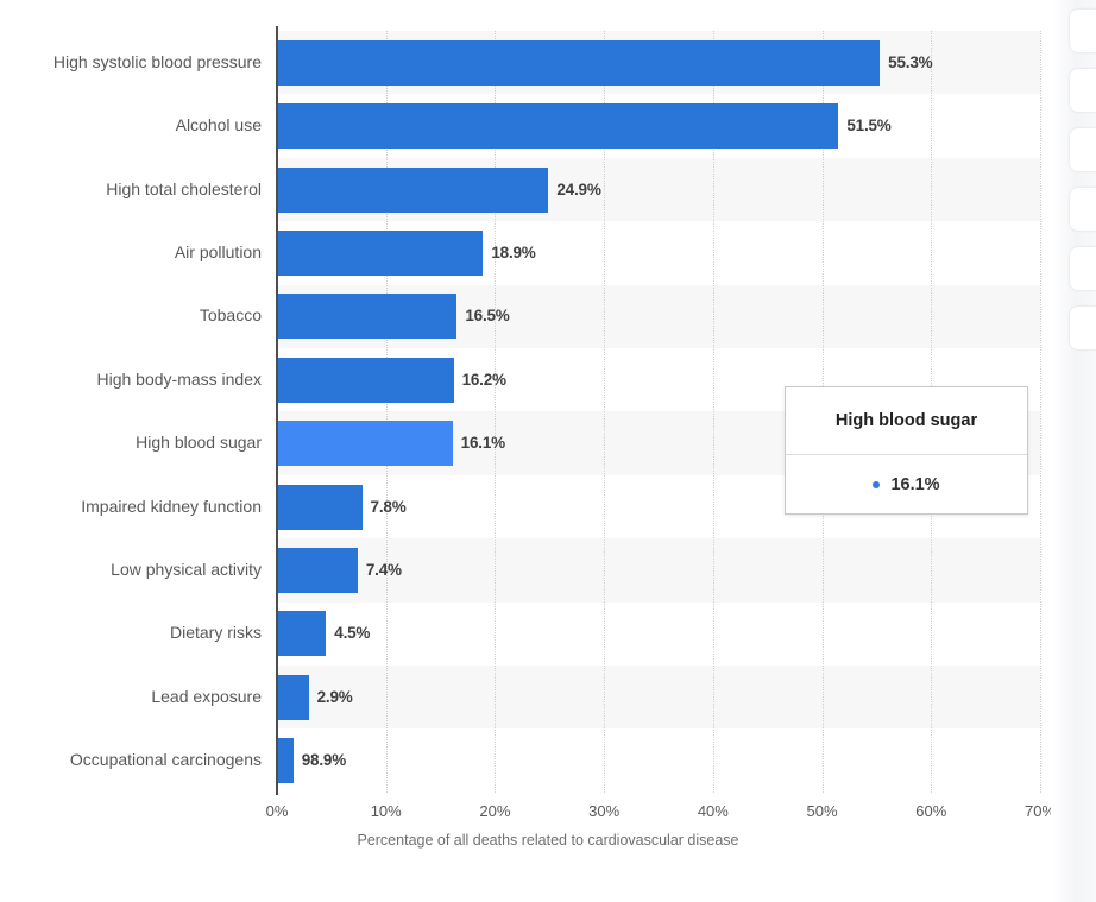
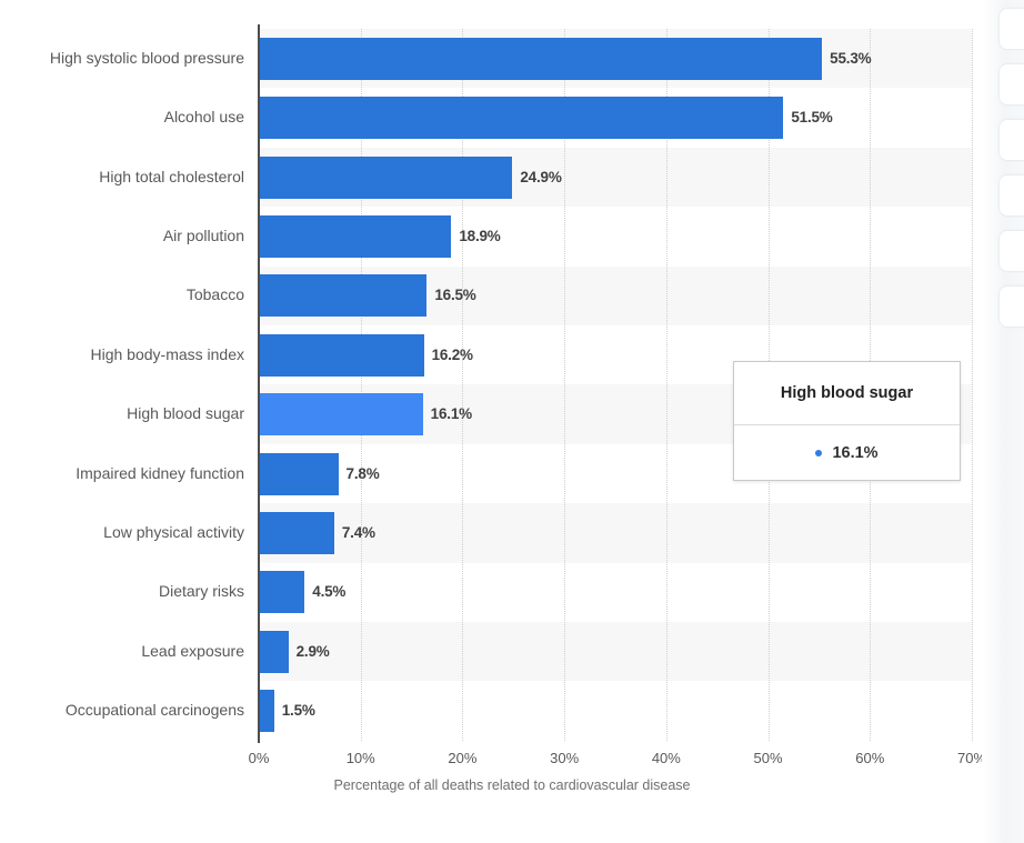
  55.3%
  51.5%
  24.9%
  18.9%
  16.5%
  16.2%
  16.1%
  7.8%
  7.4%
  4.5%
  2.9%
- 98.9%
+ 1.5%
  High systolic blood pressure
  Alcohol use
  High total cholesterol
  Air pollution
  Tobacco
  High body-mass index
  High blood sugar
  Impaired kidney function
  Low physical activity
  Dietary risks
  Lead exposure
  Occupational carcinogens
  0%
  10%
  20%
  30%
  40%
  50%
  60%
  70%
  Percentage of all deaths related to cardiovascular disease
  High blood sugar
  16.1%
